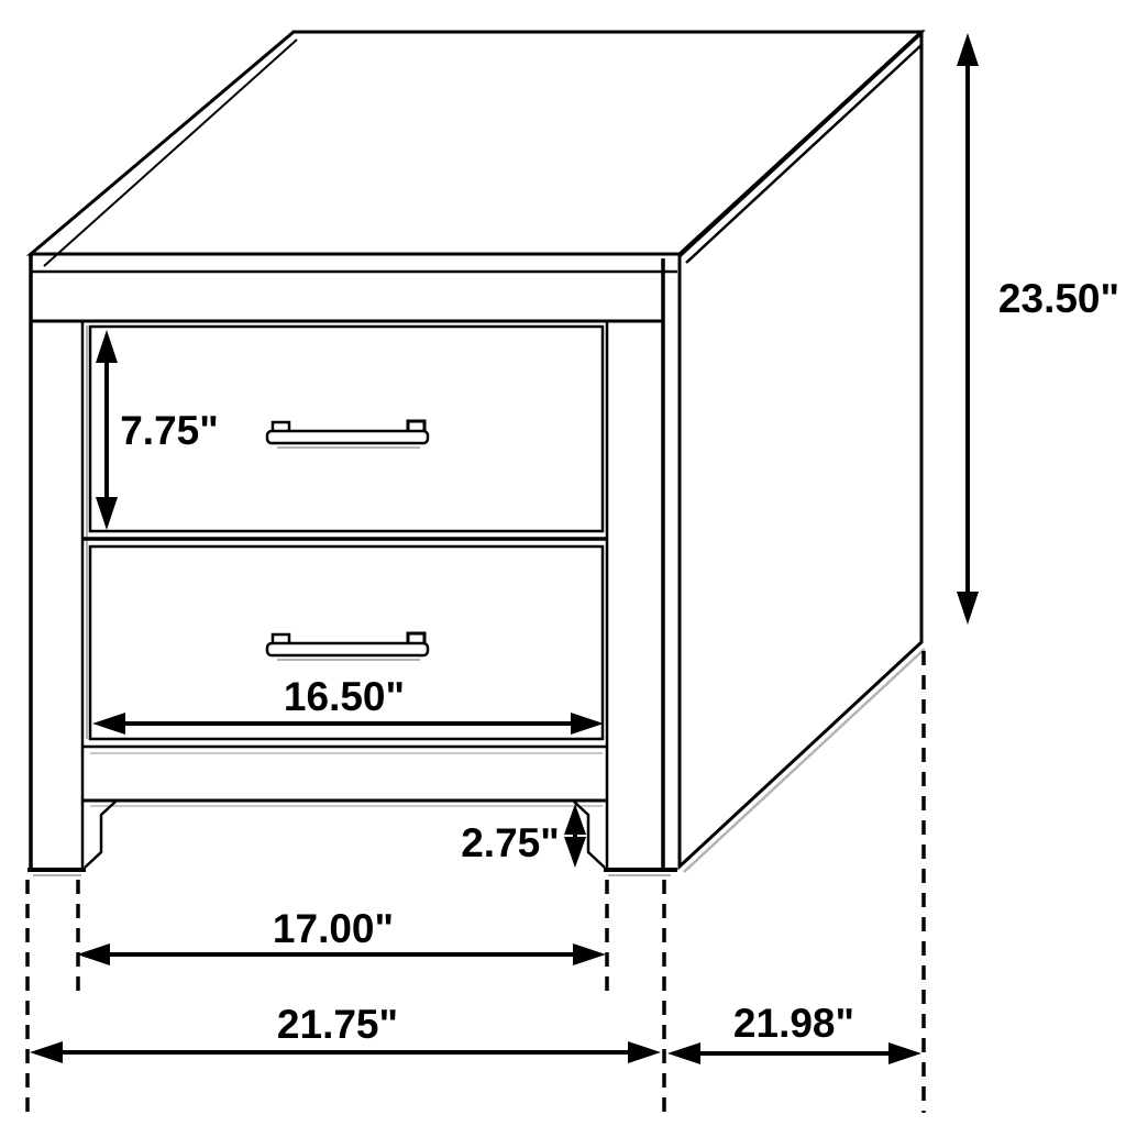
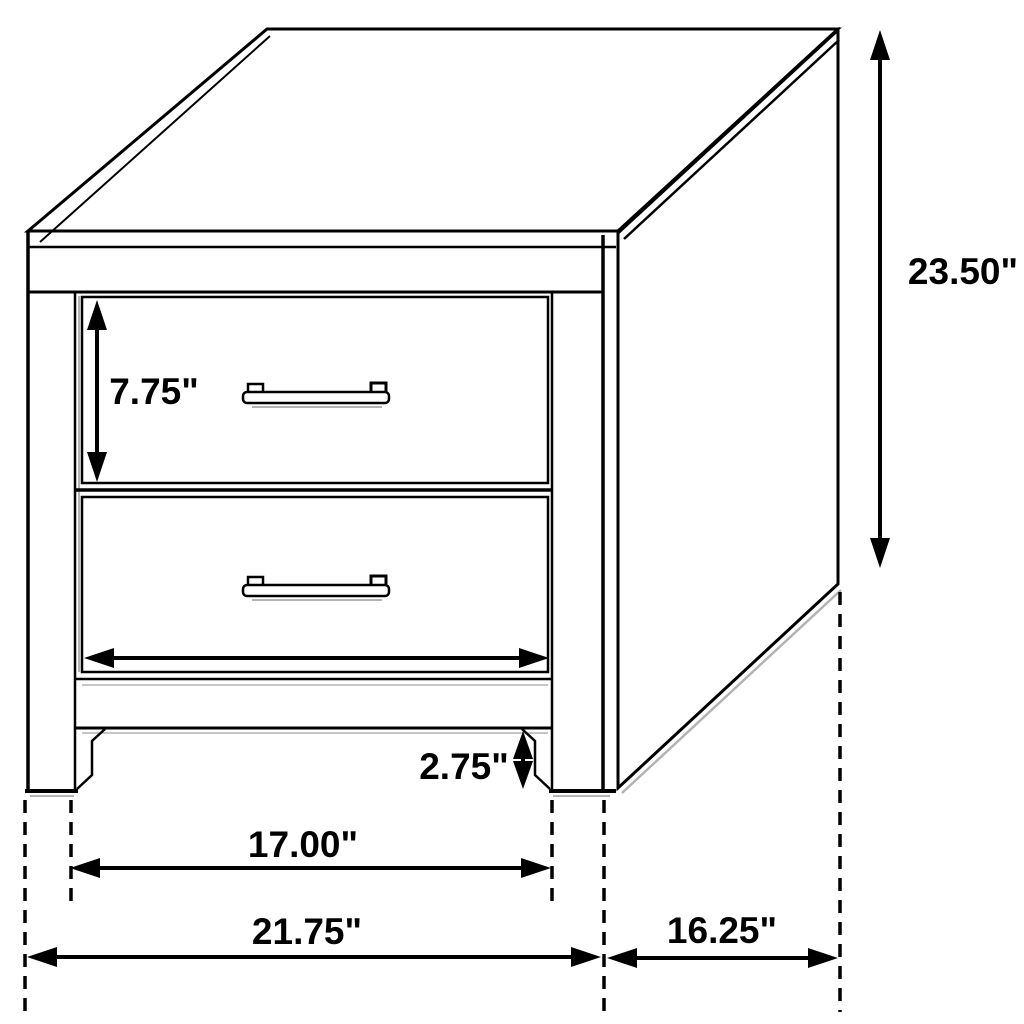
  23.50"
  7.75"
- 16.50"
  2.75"
  17.00"
  21.75"
- 21.98"
+ 16.25"
